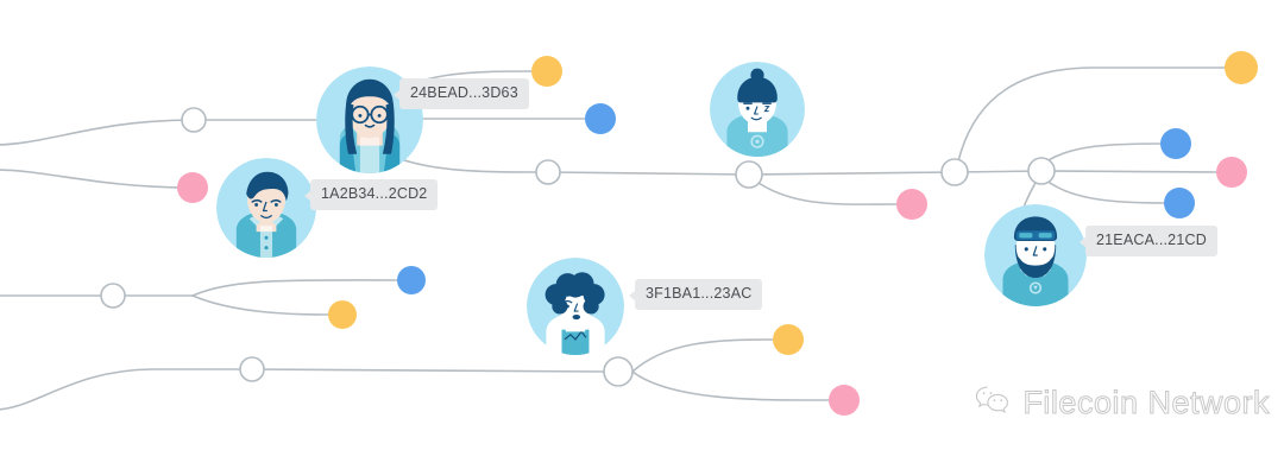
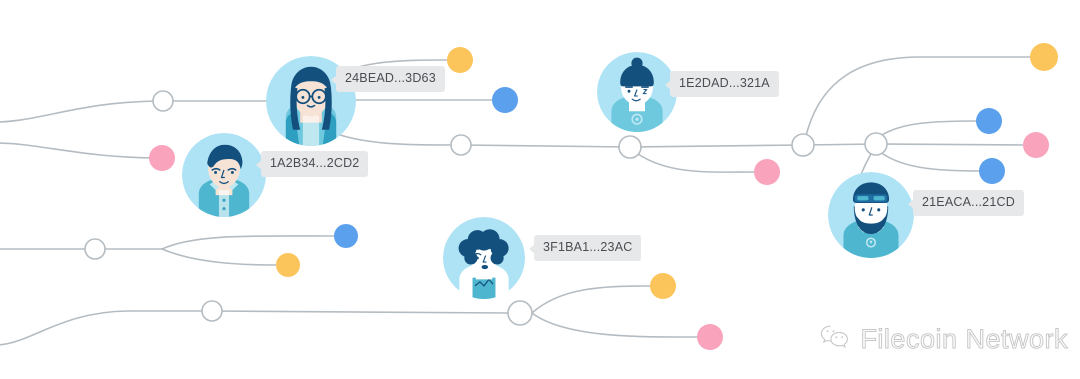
  24BEAD...3D63
  1A2B34...2CD2
+ 1E2DAD...321A
  3F1BA1...23AC
  21EACA...21CD
  Filecoin Network
